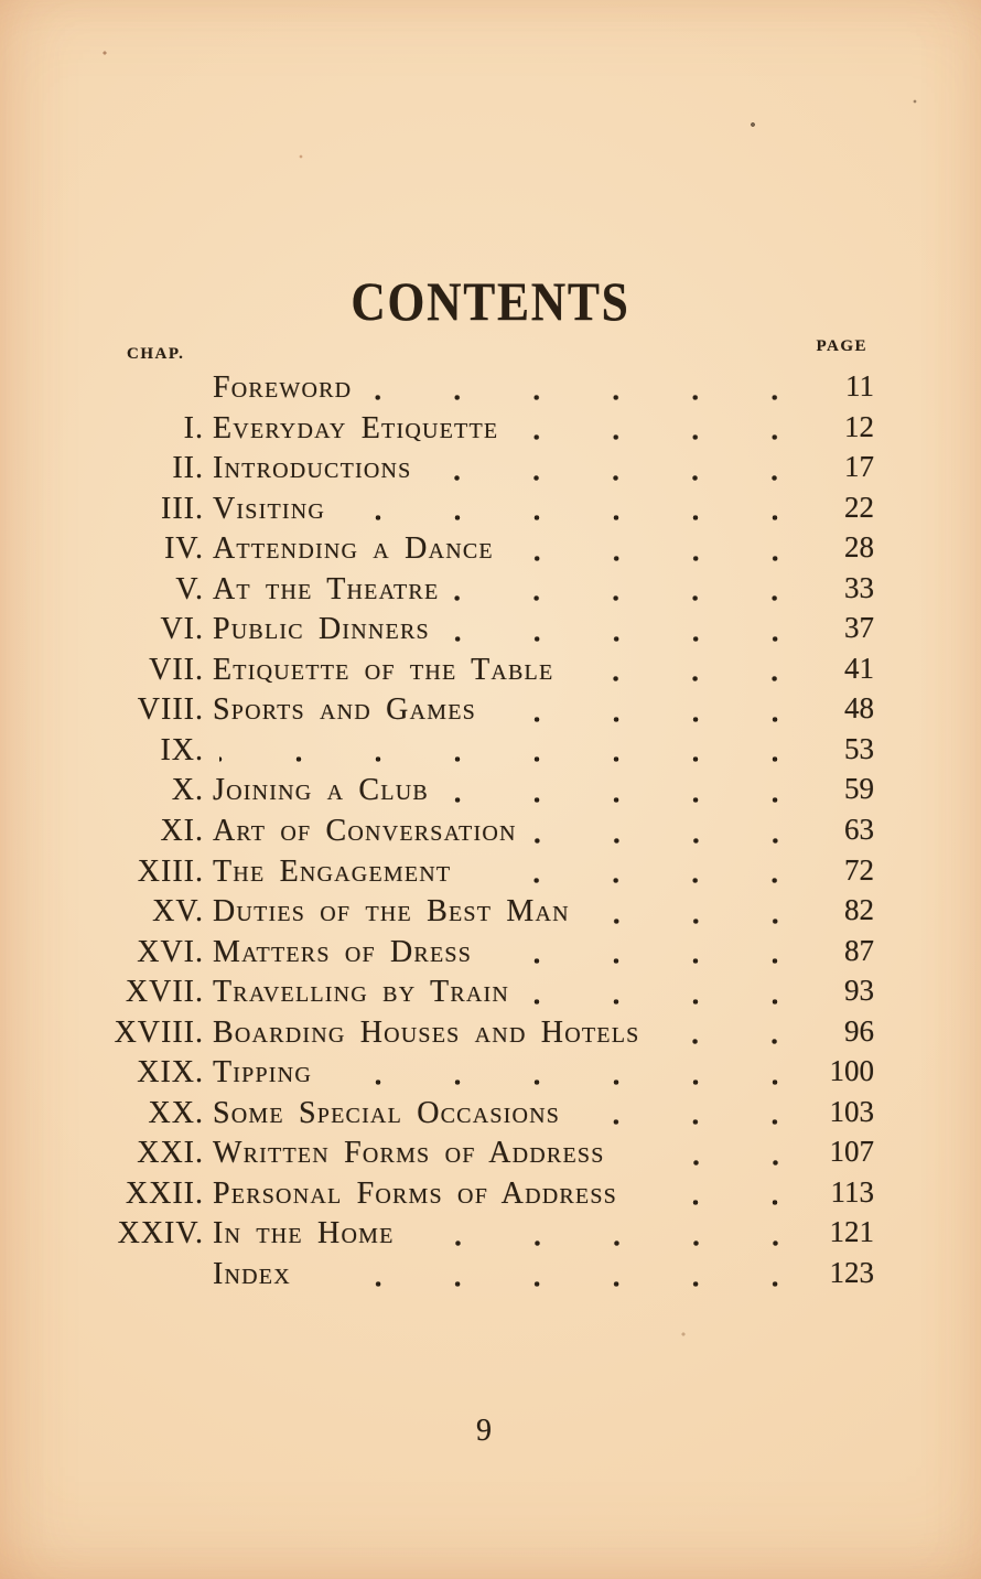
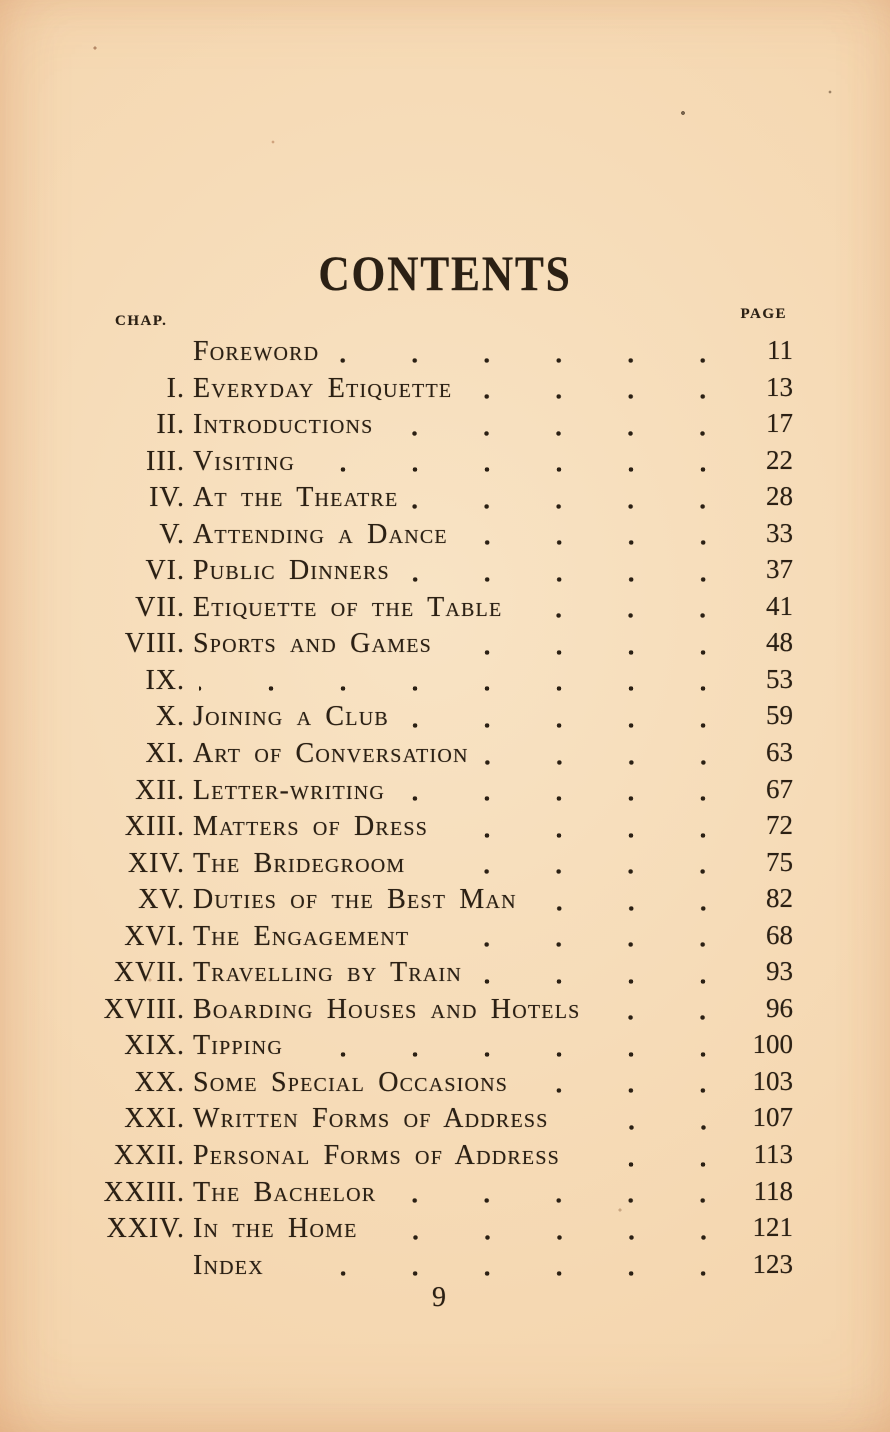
  CONTENTS
  CHAP.
  PAGE
  Foreword
  11
  I.
  Everyday Etiquette
- 12
+ 13
  II.
  Introductions
  17
  III.
  Visiting
  22
  IV.
- Attending a Dance
+ At the Theatre
  28
  V.
- At the Theatre
+ Attending a Dance
  33
  VI.
  Public Dinners
  37
  VII.
  Etiquette of the Table
  41
  VIII.
  Sports and Games
  48
  IX.
  53
  X.
  Joining a Club
  59
  XI.
  Art of Conversation
  63
+ XII.
+ Letter-writing
+ 67
  XIII.
- The Engagement
+ Matters of Dress
  72
+ XIV.
+ The Bridegroom
+ 75
  XV.
  Duties of the Best Man
  82
  XVI.
- Matters of Dress
+ The Engagement
- 87
+ 68
  XVII.
  Travelling by Train
  93
  XVIII.
  Boarding Houses and Hotels
  96
  XIX.
  Tipping
  100
  XX.
  Some Special Occasions
  103
  XXI.
  Written Forms of Address
  107
  XXII.
  Personal Forms of Address
  113
+ XXIII.
+ The Bachelor
+ 118
  XXIV.
  In the Home
  121
  Index
  123
  9
